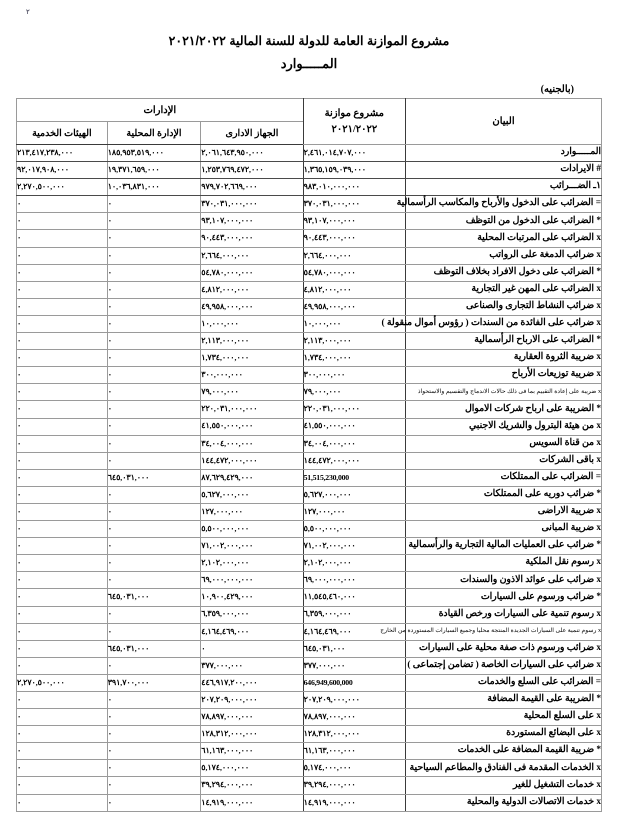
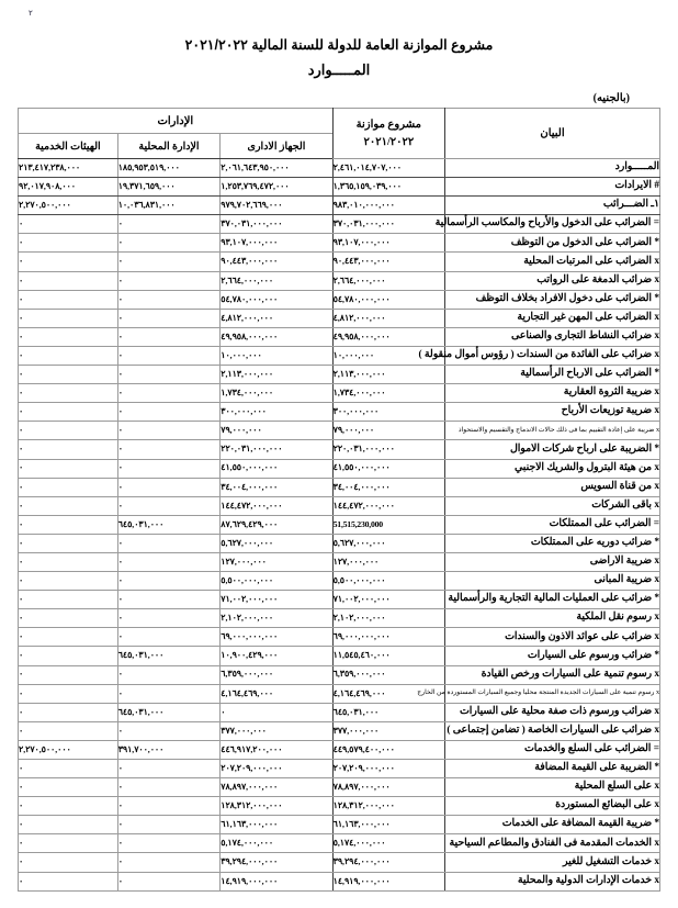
  ٢
  مشروع الموازنة العامة للدولة للسنة المالية ٢٠٢١/٢٠٢٢
  المـــــوارد
  (بالجنيه)
  البيان	مشروع موازنة ٢٠٢١/٢٠٢٢	الإدارات
  الجهاز الادارى	الإدارة المحلية	الهيئات الخدمية
  المـــــوارد	٢,٤٦١,٠١٤,٧٠٧,٠٠٠	٢,٠٦١,٦٤٣,٩٥٠,٠٠٠	١٨٥,٩٥٣,٥١٩,٠٠٠	٢١٣,٤١٧,٢٣٨,٠٠٠
  # الايرادات	١,٣٦٥,١٥٩,٠٣٩,٠٠٠	١,٢٥٣,٧٦٩,٤٧٢,٠٠٠	١٩,٣٧١,٦٥٩,٠٠٠	٩٢,٠١٧,٩٠٨,٠٠٠
  ١ـ الضـــرائب	٩٨٣,٠١٠,٠٠٠,٠٠٠	٩٧٩,٧٠٢,٦٦٩,٠٠٠	١٠,٠٣٦,٨٣١,٠٠٠	٢,٢٧٠,٥٠٠,٠٠٠
  = الضرائب على الدخول والأرباح والمكاسب الرأسمالية	٣٧٠,٠٣١,٠٠٠,٠٠٠	٣٧٠,٠٣١,٠٠٠,٠٠٠	٠	٠
  * الضرائب على الدخول من التوظف	٩٣,١٠٧,٠٠٠,٠٠٠	٩٣,١٠٧,٠٠٠,٠٠٠	٠	٠
  x الضرائب على المرتبات المحلية	٩٠,٤٤٣,٠٠٠,٠٠٠	٩٠,٤٤٣,٠٠٠,٠٠٠	٠	٠
  x ضرائب الدمغة على الرواتب	٢,٦٦٤,٠٠٠,٠٠٠	٢,٦٦٤,٠٠٠,٠٠٠	٠	٠
  * الضرائب على دخول الافراد بخلاف التوظف	٥٤,٧٨٠,٠٠٠,٠٠٠	٥٤,٧٨٠,٠٠٠,٠٠٠	٠	٠
  x الضرائب على المهن غير التجارية	٤,٨١٢,٠٠٠,٠٠٠	٤,٨١٢,٠٠٠,٠٠٠	٠	٠
  x ضرائب النشاط التجارى والصناعى	٤٩,٩٥٨,٠٠٠,٠٠٠	٤٩,٩٥٨,٠٠٠,٠٠٠	٠	٠
  x ضرائب على الفائدة من السندات ( رؤوس أموال منقولة )	١٠,٠٠٠,٠٠٠	١٠,٠٠٠,٠٠٠	٠	٠
  * الضرائب على الارباح الرأسمالية	٢,١١٣,٠٠٠,٠٠٠	٢,١١٣,٠٠٠,٠٠٠	٠	٠
  x ضريبة الثروة العقارية	١,٧٣٤,٠٠٠,٠٠٠	١,٧٣٤,٠٠٠,٠٠٠	٠	٠
  x ضريبة توزيعات الأرباح	٣٠٠,٠٠٠,٠٠٠	٣٠٠,٠٠٠,٠٠٠	٠	٠
  * الضريبة على ارباح شركات الاموال	٢٢٠,٠٣١,٠٠٠,٠٠٠	٢٢٠,٠٣١,٠٠٠,٠٠٠	٠	٠
  x من هيئة البترول والشريك الاجنبي	٤١,٥٥٠,٠٠٠,٠٠٠	٤١,٥٥٠,٠٠٠,٠٠٠	٠	٠
  x من قناة السويس	٣٤,٠٠٤,٠٠٠,٠٠٠	٣٤,٠٠٤,٠٠٠,٠٠٠	٠	٠
  x باقى الشركات	١٤٤,٤٧٢,٠٠٠,٠٠٠	١٤٤,٤٧٢,٠٠٠,٠٠٠	٠	٠
  = الضرائب على الممتلكات	51,515,230,000	٨٧,٦٢٩,٤٢٩,٠٠٠	٦٤٥,٠٣١,٠٠٠	٠
  * ضرائب دوريه على الممتلكات	٥,٦٢٧,٠٠٠,٠٠٠	٥,٦٢٧,٠٠٠,٠٠٠	٠	٠
  x ضريبة الاراضى	١٢٧,٠٠٠,٠٠٠	١٢٧,٠٠٠,٠٠٠	٠	٠
  x ضريبة المبانى	٥,٥٠٠,٠٠٠,٠٠٠	٥,٥٠٠,٠٠٠,٠٠٠	٠	٠
  * ضرائب على العمليات المالية التجارية والرأسمالية	٧١,٠٠٢,٠٠٠,٠٠٠	٧١,٠٠٢,٠٠٠,٠٠٠	٠	٠
  x رسوم نقل الملكية	٢,١٠٢,٠٠٠,٠٠٠	٢,١٠٢,٠٠٠,٠٠٠	٠	٠
  x ضرائب على عوائد الاذون والسندات	٦٩,٠٠٠,٠٠٠,٠٠٠	٦٩,٠٠٠,٠٠٠,٠٠٠	٠	٠
  * ضرائب ورسوم على السيارات	١١,٥٤٥,٤٦٠,٠٠٠	١٠,٩٠٠,٤٢٩,٠٠٠	٦٤٥,٠٣١,٠٠٠	٠
  x رسوم تنمية على السيارات ورخص القيادة	٦,٣٥٩,٠٠٠,٠٠٠	٦,٣٥٩,٠٠٠,٠٠٠	٠	٠
  x ضرائب ورسوم ذات صفة محلية على السيارات	٦٤٥,٠٣١,٠٠٠	٠	٦٤٥,٠٣١,٠٠٠	٠
  x ضرائب على السيارات الخاصة ( تضامن إجتماعى )	٣٧٧,٠٠٠,٠٠٠	٣٧٧,٠٠٠,٠٠٠	٠	٠
- = الضرائب على السلع والخدمات	646,949,600,000	٤٤٦,٩١٧,٢٠٠,٠٠٠	٣٩١,٧٠٠,٠٠٠	٢,٢٧٠,٥٠٠,٠٠٠
+ = الضرائب على السلع والخدمات	٤٤٩,٥٧٩,٤٠٠,٠٠٠	٤٤٦,٩١٧,٢٠٠,٠٠٠	٣٩١,٧٠٠,٠٠٠	٢,٢٧٠,٥٠٠,٠٠٠
  * الضريبة على القيمة المضافة	٢٠٧,٢٠٩,٠٠٠,٠٠٠	٢٠٧,٢٠٩,٠٠٠,٠٠٠	٠	٠
  x على السلع المحلية	٧٨,٨٩٧,٠٠٠,٠٠٠	٧٨,٨٩٧,٠٠٠,٠٠٠	٠	٠
  x على البضائع المستوردة	١٢٨,٣١٢,٠٠٠,٠٠٠	١٢٨,٣١٢,٠٠٠,٠٠٠	٠	٠
  * ضريبة القيمة المضافة على الخدمات	٦١,١٦٣,٠٠٠,٠٠٠	٦١,١٦٣,٠٠٠,٠٠٠	٠	٠
  x الخدمات المقدمة فى الفنادق والمطاعم السياحية	٥,١٧٤,٠٠٠,٠٠٠	٥,١٧٤,٠٠٠,٠٠٠	٠	٠
  x خدمات التشغيل للغير	٣٩,٢٩٤,٠٠٠,٠٠٠	٣٩,٢٩٤,٠٠٠,٠٠٠	٠	٠
- x خدمات الاتصالات الدولية والمحلية	١٤,٩١٩,٠٠٠,٠٠٠	١٤,٩١٩,٠٠٠,٠٠٠	٠	٠
+ x خدمات الإدارات الدولية والمحلية	١٤,٩١٩,٠٠٠,٠٠٠	١٤,٩١٩,٠٠٠,٠٠٠	٠	٠
